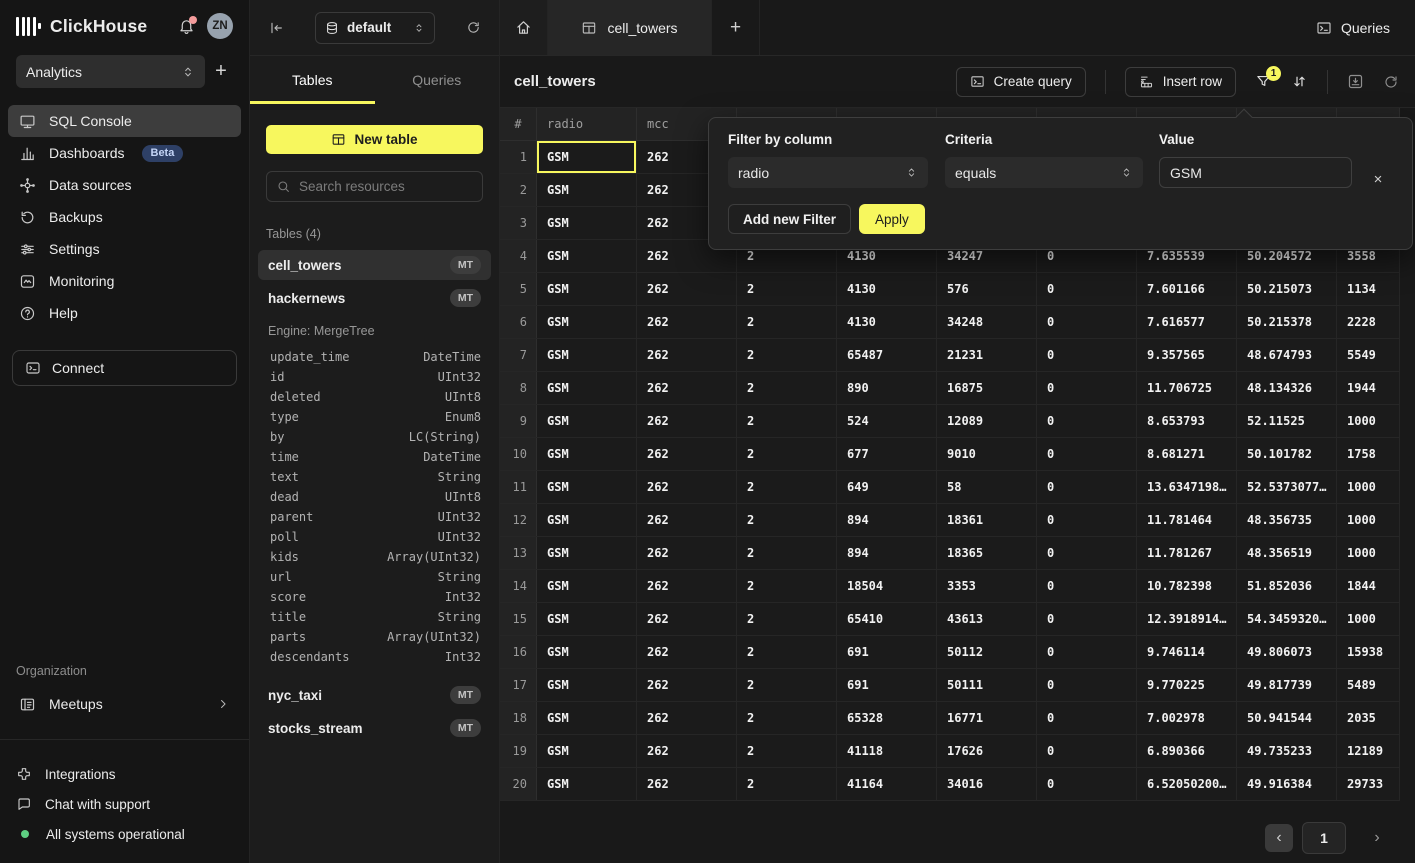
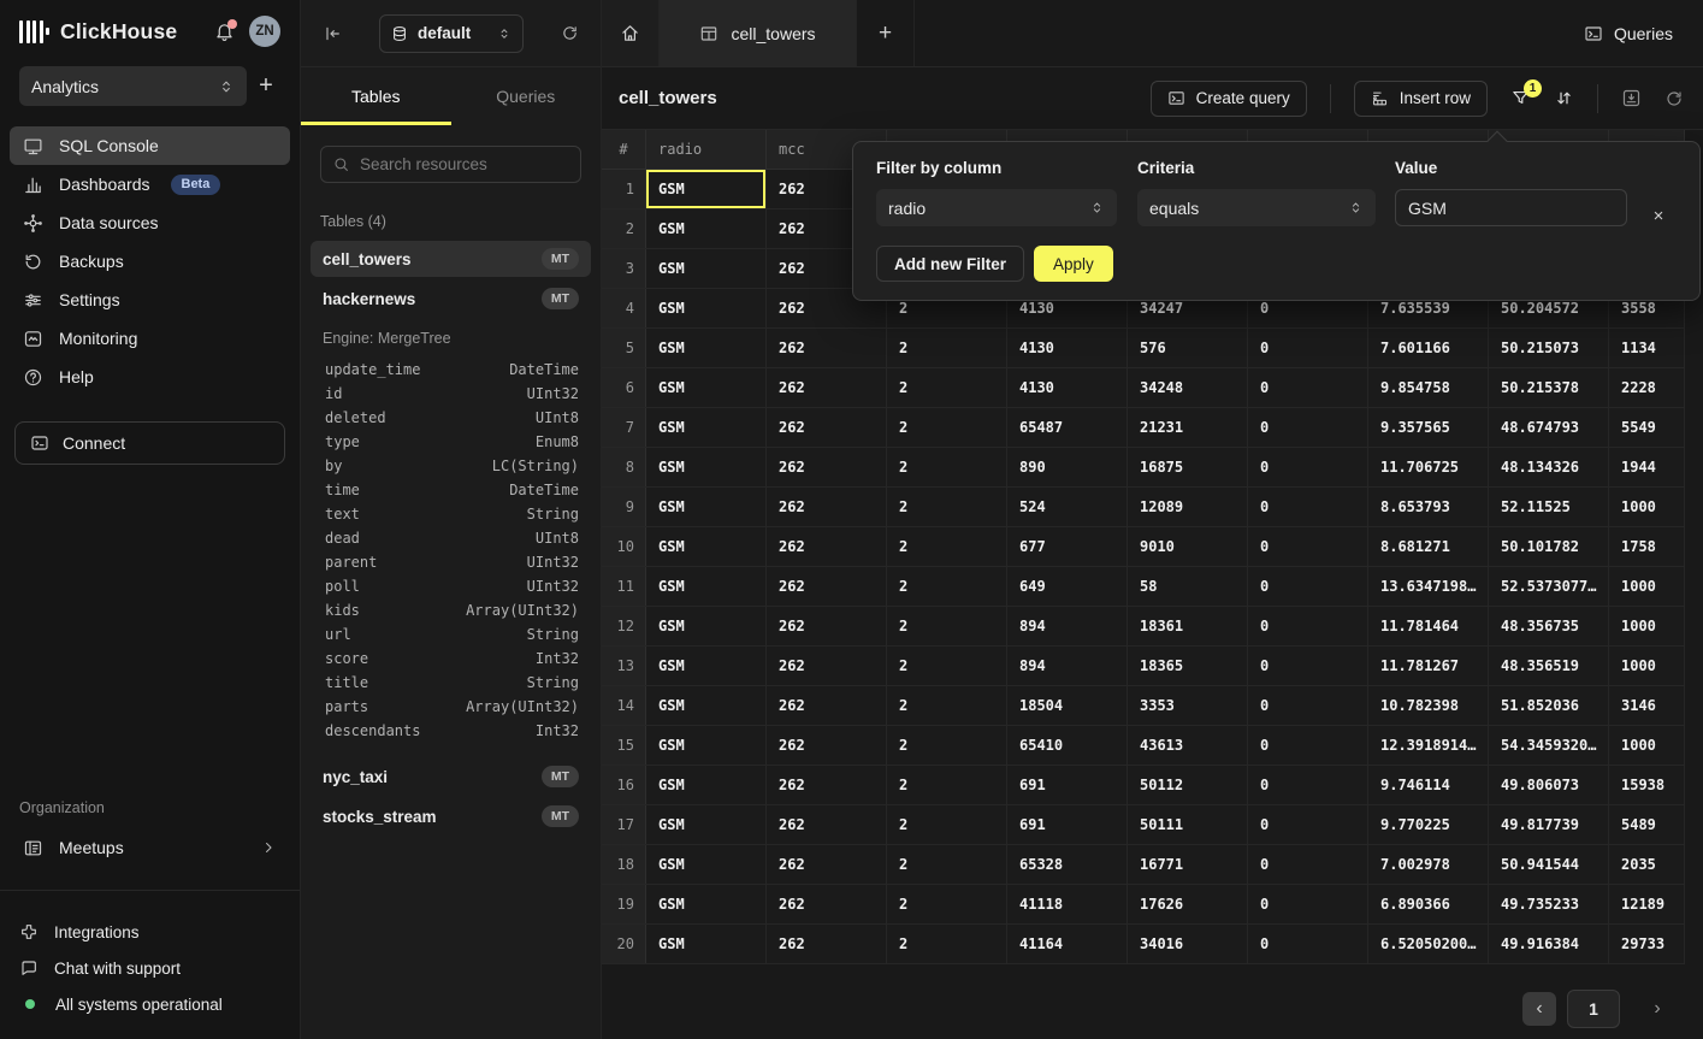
  ClickHouse
  ZN
  Analytics
  +
  SQL Console
  Dashboards
  Beta
  Data sources
  Backups
  Settings
  Monitoring
  Help
  Connect
  Organization
  Meetups
  Integrations
  Chat with support
  All systems operational
  default
  Tables
  Queries
- New table
  Search resources
  Tables (4)
  cell_towers
  MT
  hackernews
  MT
  Engine: MergeTree
  update_time
  DateTime
  id
  UInt32
  deleted
  UInt8
  type
  Enum8
  by
  LC(String)
  time
  DateTime
  text
  String
  dead
  UInt8
  parent
  UInt32
  poll
  UInt32
  kids
  Array(UInt32)
  url
  String
  score
  Int32
  title
  String
  parts
  Array(UInt32)
  descendants
  Int32
  nyc_taxi
  MT
  stocks_stream
  MT
  cell_towers
  +
  Queries
  cell_towers
  Create query
  Insert row
  1
  #
  radio
  mcc
  1
  GSM
  262
  2
  GSM
  262
  3
  GSM
  262
  4
  GSM
  262
  2
  4130
  34247
  0
  7.635539
  50.204572
  3558
  5
  GSM
  262
  2
  4130
  576
  0
  7.601166
  50.215073
  1134
  6
  GSM
  262
  2
  4130
  34248
  0
- 7.616577
+ 9.854758
  50.215378
  2228
  7
  GSM
  262
  2
  65487
  21231
  0
  9.357565
  48.674793
  5549
  8
  GSM
  262
  2
  890
  16875
  0
  11.706725
  48.134326
  1944
  9
  GSM
  262
  2
  524
  12089
  0
  8.653793
  52.11525
  1000
  10
  GSM
  262
  2
  677
  9010
  0
  8.681271
  50.101782
  1758
  11
  GSM
  262
  2
  649
  58
  0
  13.6347198…
  52.5373077…
  1000
  12
  GSM
  262
  2
  894
  18361
  0
  11.781464
  48.356735
  1000
  13
  GSM
  262
  2
  894
  18365
  0
  11.781267
  48.356519
  1000
  14
  GSM
  262
  2
  18504
  3353
  0
  10.782398
  51.852036
- 1844
+ 3146
  15
  GSM
  262
  2
  65410
  43613
  0
  12.3918914…
  54.3459320…
  1000
  16
  GSM
  262
  2
  691
  50112
  0
  9.746114
  49.806073
  15938
  17
  GSM
  262
  2
  691
  50111
  0
  9.770225
  49.817739
  5489
  18
  GSM
  262
  2
  65328
  16771
  0
  7.002978
  50.941544
  2035
  19
  GSM
  262
  2
  41118
  17626
  0
  6.890366
  49.735233
  12189
  20
  GSM
  262
  2
  41164
  34016
  0
  6.52050200…
  49.916384
  29733
  ‹
  1
  ›
  Filter by column
  radio
  Criteria
  equals
  Value
  GSM
  ×
  Add new Filter
  Apply
